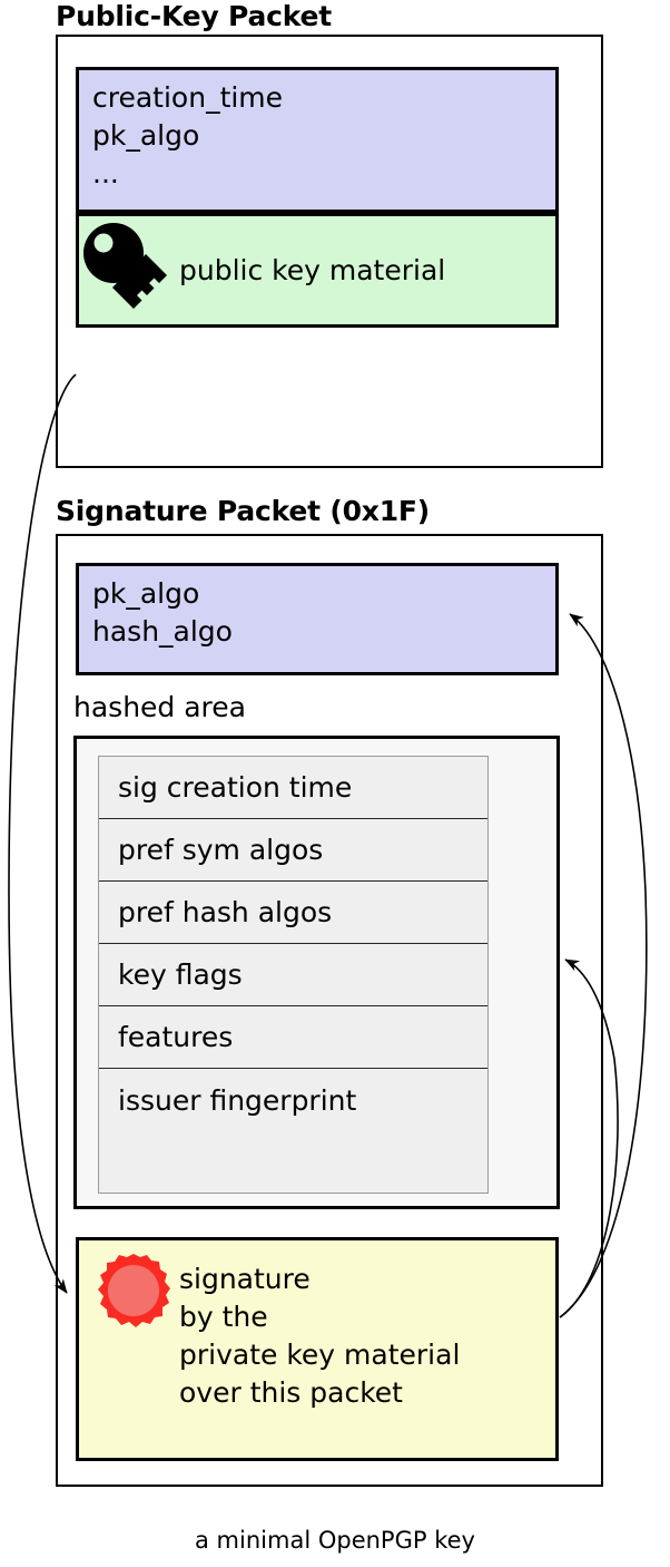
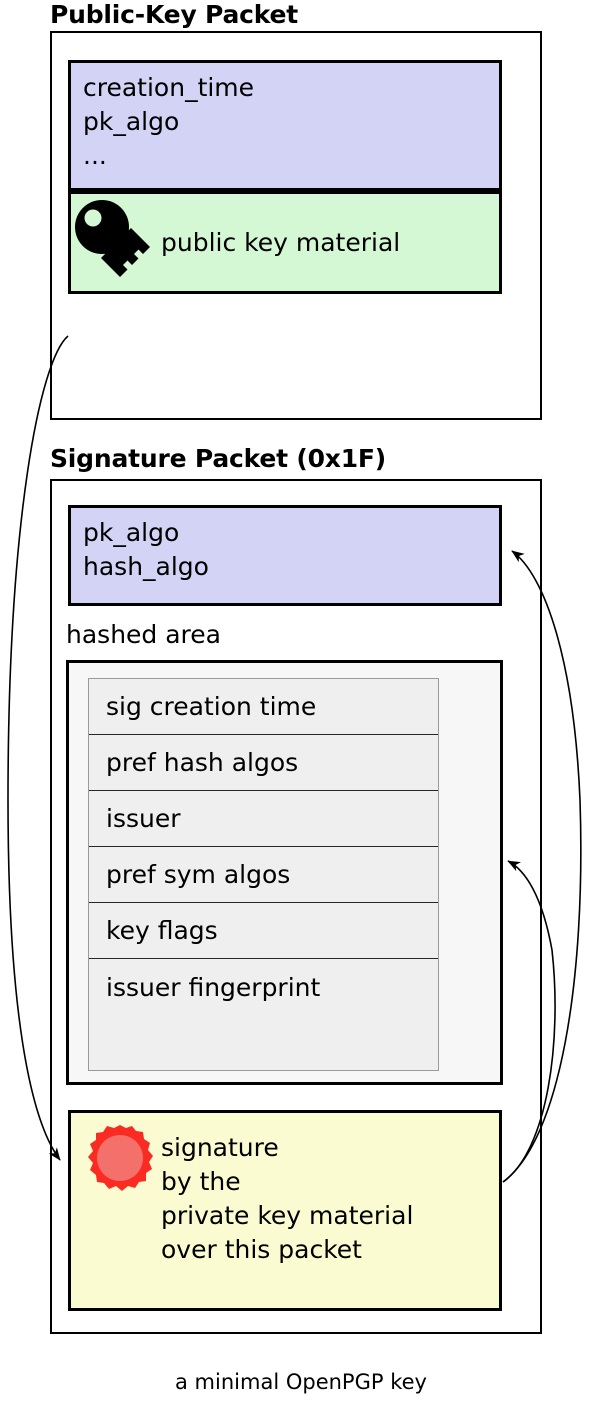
  Public-Key Packet
  creation_time
  pk_algo
  ...
  public key material
  Signature Packet (0x1F)
  pk_algo
  hash_algo
  hashed area
  sig creation time
- pref sym algos
+ pref hash algos
+ issuer
- pref hash algos
+ pref sym algos
  key flags
- features
  issuer fingerprint
  signature
  by the
  private key material
  over this packet
  a minimal OpenPGP key
